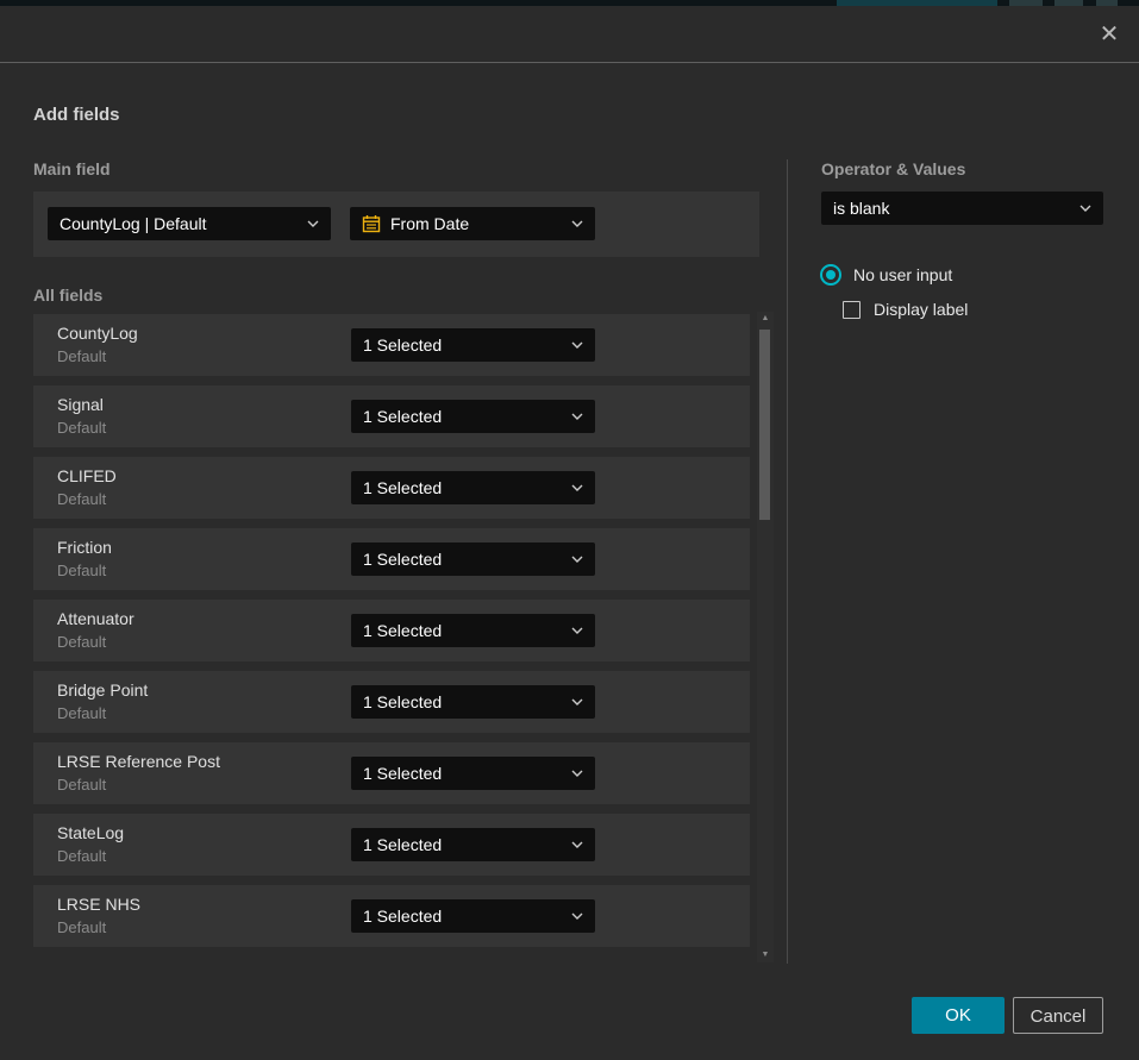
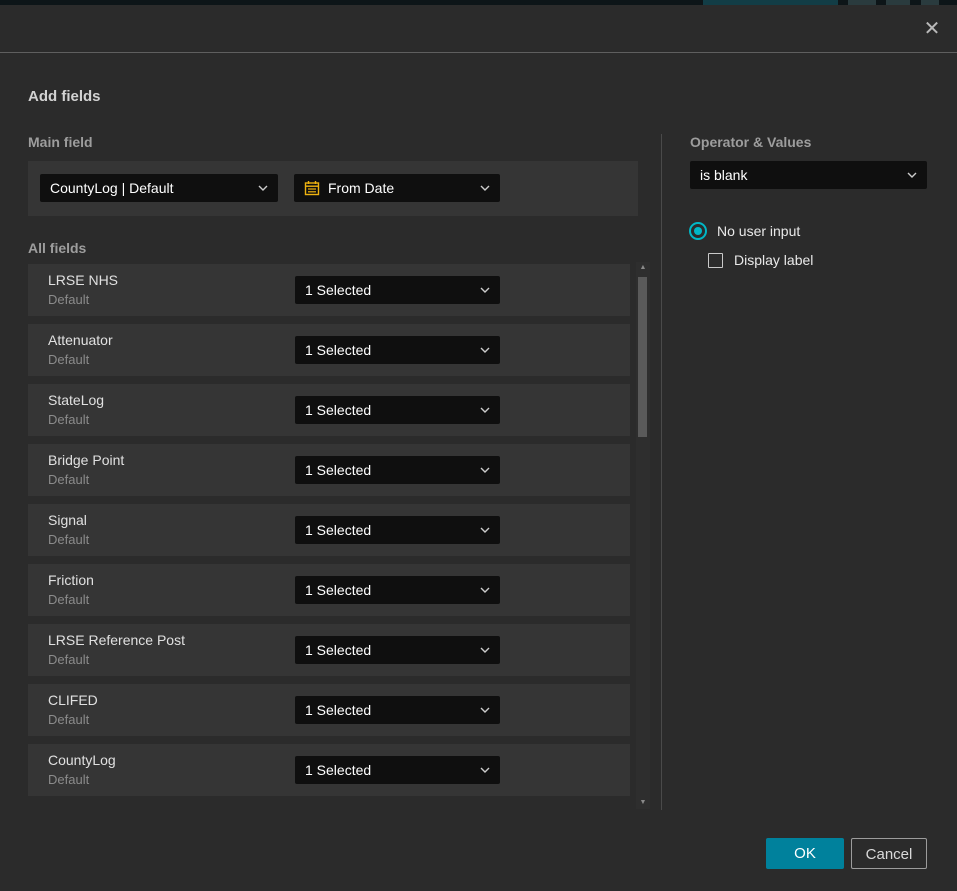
  ✕
  Add fields
  Main field
  CountyLog | Default
  From Date
  All fields
- CountyLog
+ LRSE NHS
  Default
  1 Selected
- Signal
+ Attenuator
  Default
  1 Selected
- CLIFED
+ StateLog
  Default
  1 Selected
- Friction
+ Bridge Point
  Default
  1 Selected
- Attenuator
+ Signal
  Default
  1 Selected
- Bridge Point
+ Friction
  Default
  1 Selected
  LRSE Reference Post
  Default
  1 Selected
- StateLog
+ CLIFED
  Default
  1 Selected
- LRSE NHS
+ CountyLog
  Default
  1 Selected
  Operator & Values
  is blank
  No user input
  Display label
  OK
  Cancel
